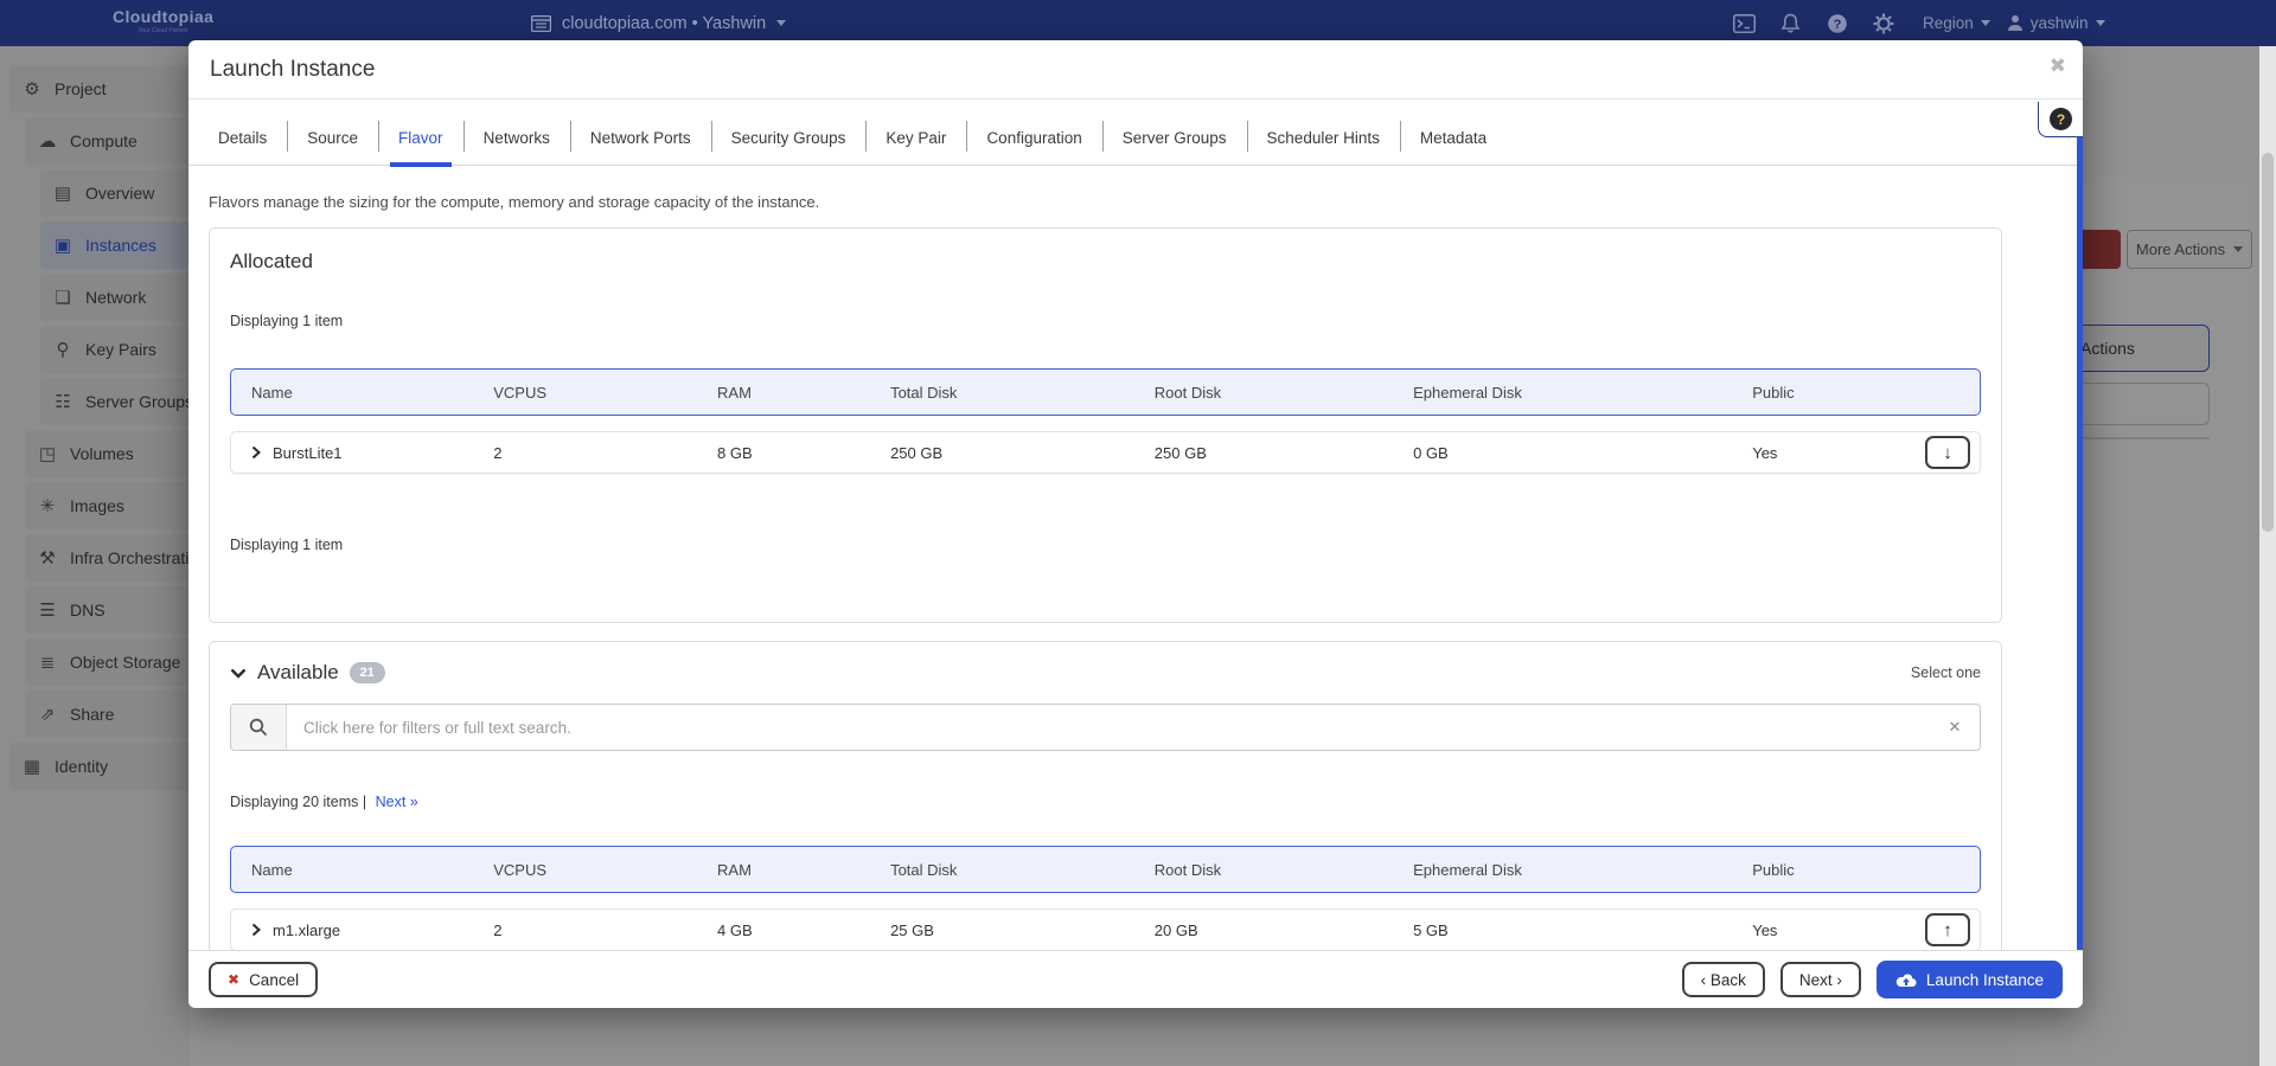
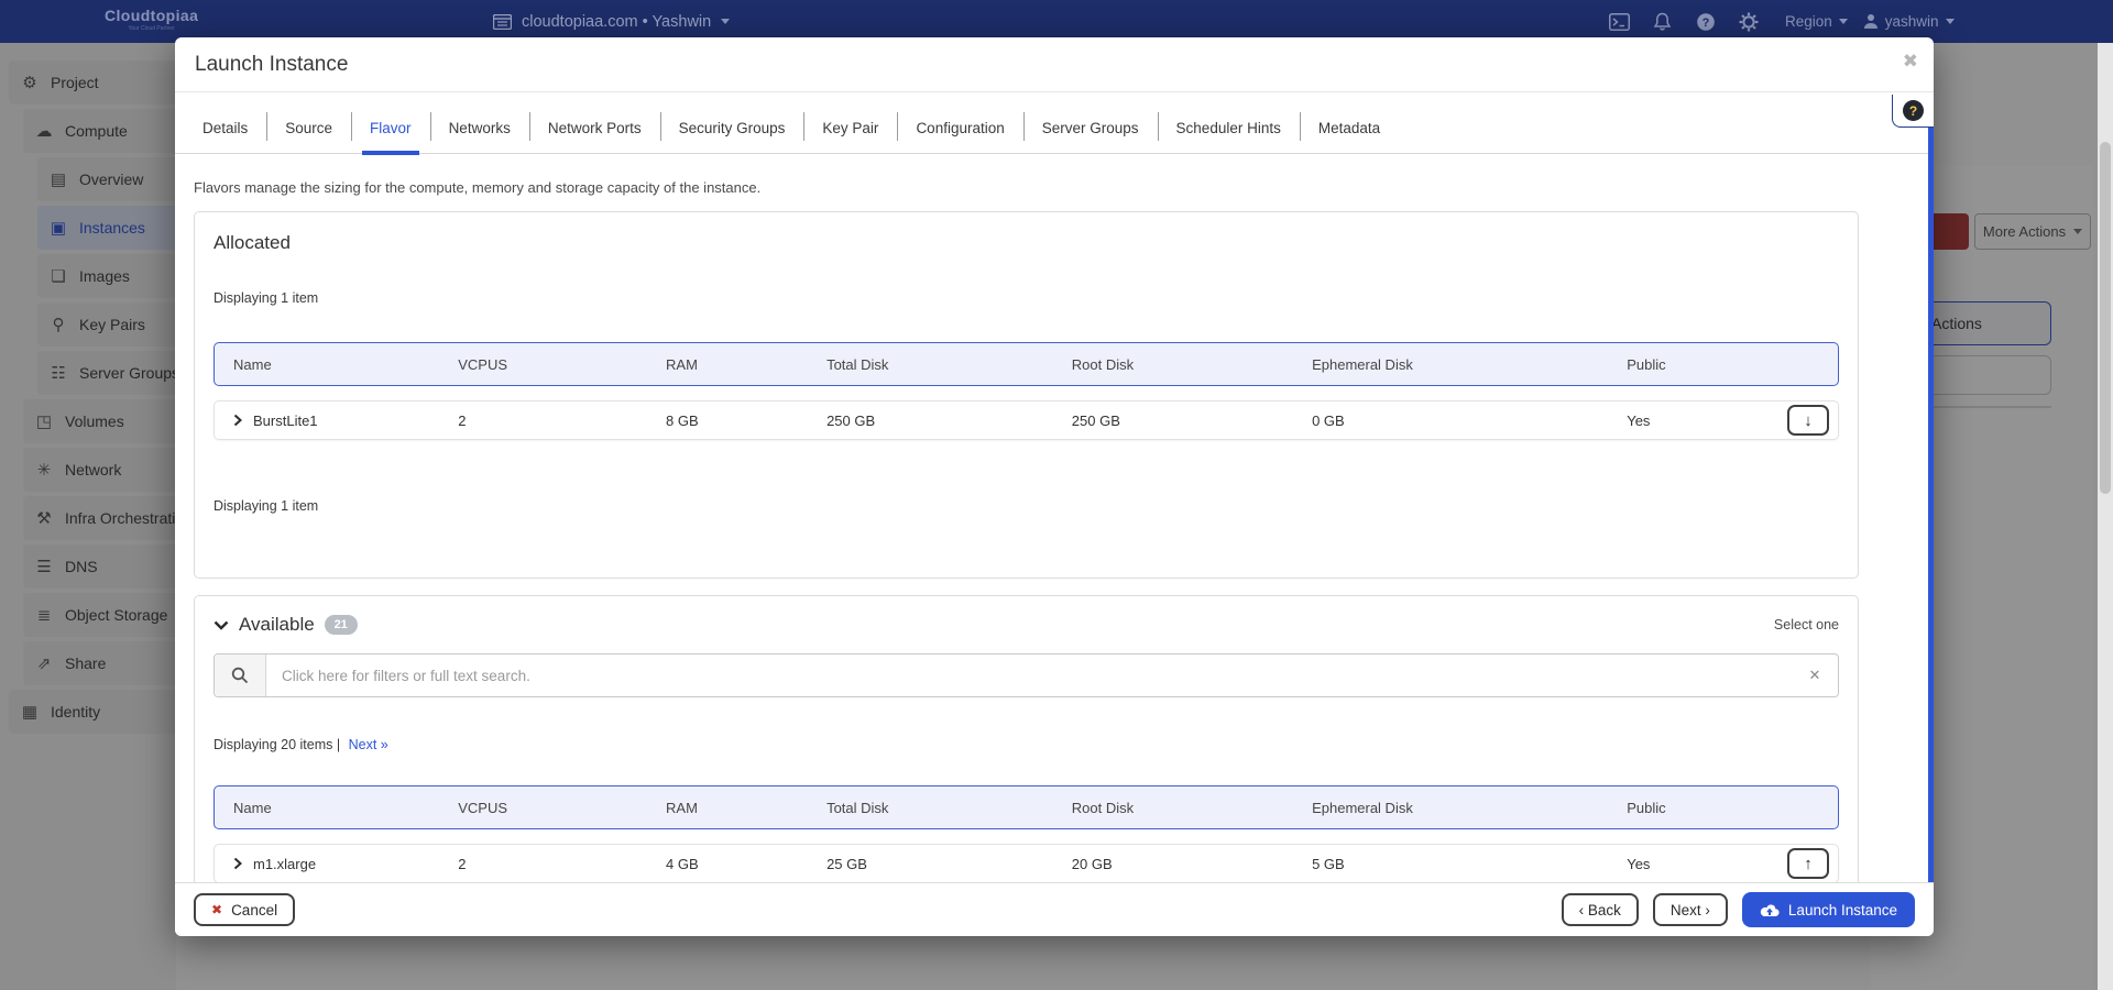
  ⚙
  Project
  ☁
  Compute
  ▤
  Overview
  ▣
  Instances
  ❏
- Network
+ Images
  ⚲
  Key Pairs
  ☷
  Server Group
  ◳
  Volumes
  ✳
- Images
+ Network
  ⚒
  Infra Orchestrati
  ☰
  DNS
  ≣
  Object Storage
  ⇗
  Share
  ▦
  Identity
  More Actions
  Actions
  Cloudtopiaa
  cloudtopiaa.com • Yashwin
  ?
  Region
  yashwin
  Launch Instance
  ✖
  Details
  Source
  Flavor
  Networks
  Network Ports
  Security Groups
  Key Pair
  Configuration
  Server Groups
  Scheduler Hints
  Metadata
  ?
  Flavors manage the sizing for the compute, memory and storage capacity of the instance.
  Allocated
  Displaying 1 item
  Name
  VCPUS
  RAM
  Total Disk
  Root Disk
  Ephemeral Disk
  Public
  BurstLite1
  2
  8 GB
  250 GB
  250 GB
  0 GB
  Yes
  ↓
  Displaying 1 item
  Available
  21
  Select one
  Click here for filters or full text search.
  ✕
  Displaying 20 items | Next »
  Name
  VCPUS
  RAM
  Total Disk
  Root Disk
  Ephemeral Disk
  Public
  m1.xlarge
  2
  4 GB
  25 GB
  20 GB
  5 GB
  Yes
  ↑
  ✖
  Cancel
  ‹ Back
  Next ›
  Launch Instance
